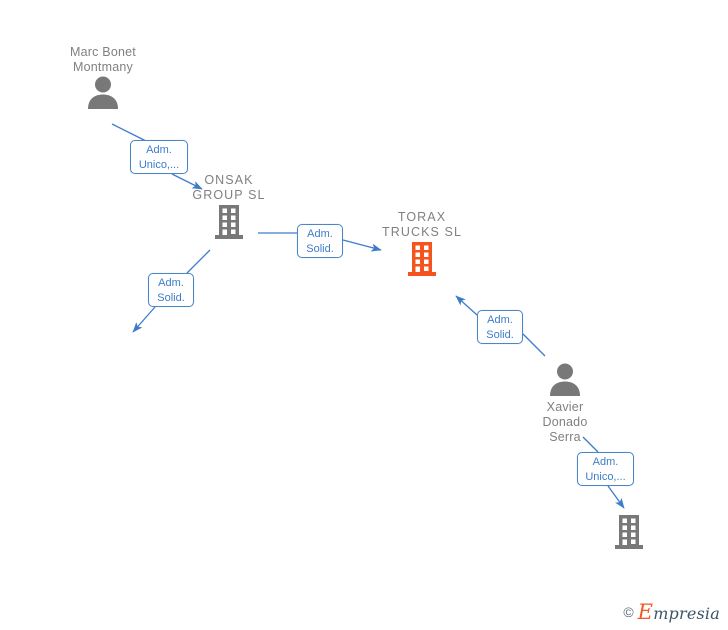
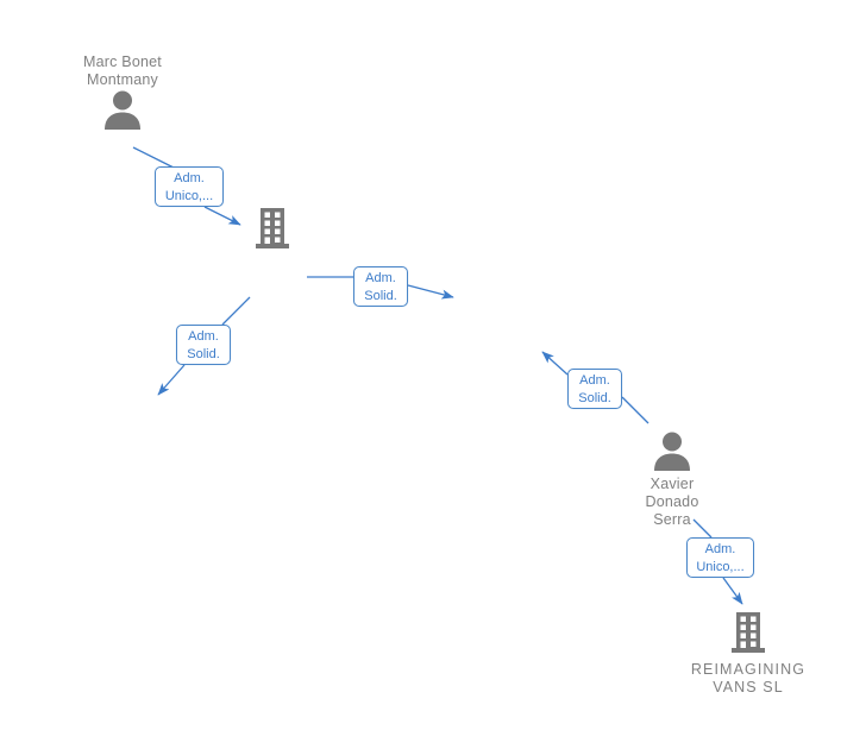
  Marc Bonet
  Montmany
- ONSAK
- GROUP SL
- TORAX
- TRUCKS SL
  Xavier
  Donado
  Serra
+ REIMAGINING
+ VANS SL
  Adm.
  Unico,...
  Adm.
  Solid.
  Adm.
  Solid.
  Adm.
  Solid.
  Adm.
  Unico,...
- ©
- Empresia
